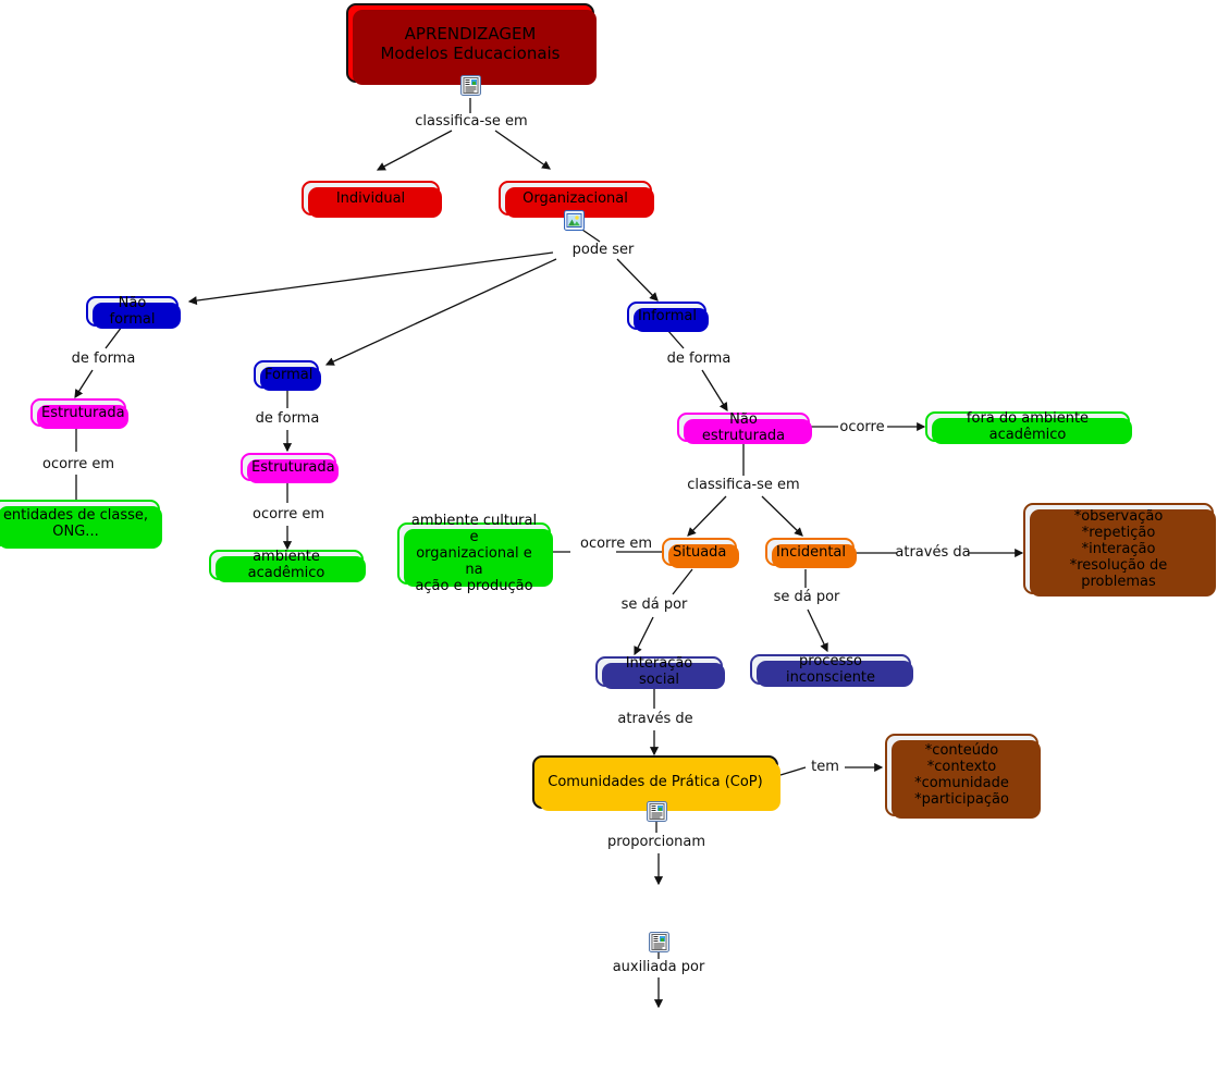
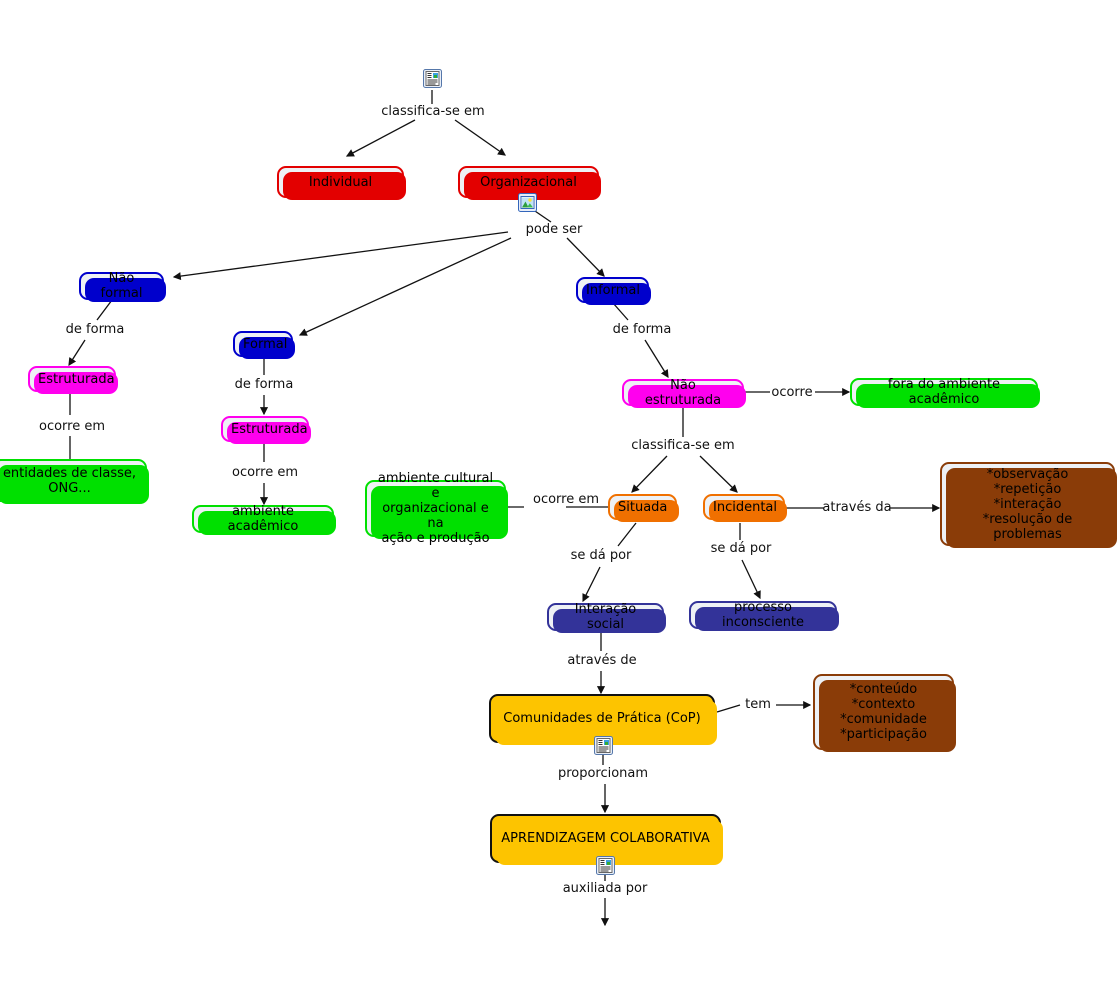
- APRENDIZAGEM
- Modelos Educacionais
  classifica-se em
  Individual
  Organizacional
  pode ser
  Não formal
  de forma
  Estruturada
  ocorre em
  entidades de classe,
  ONG...
  Formal
  de forma
  Estruturada
  ocorre em
  ambiente acadêmico
  Informal
  de forma
  Não estruturada
  ocorre
  fora do ambiente acadêmico
  classifica-se em
  Situada
  Incidental
  ocorre em
  ambiente cultural e
  organizacional e na
  ação e produção
  através da
  *observação
  *repetição
  *interação
  *resolução de problemas
  se dá por
  se dá por
  Interação social
  processo inconsciente
  através de
  Comunidades de Prática (CoP)
  tem
  *conteúdo
  *contexto
  *comunidade
  *participação
  proporcionam
+ APRENDIZAGEM COLABORATIVA
  auxiliada por
